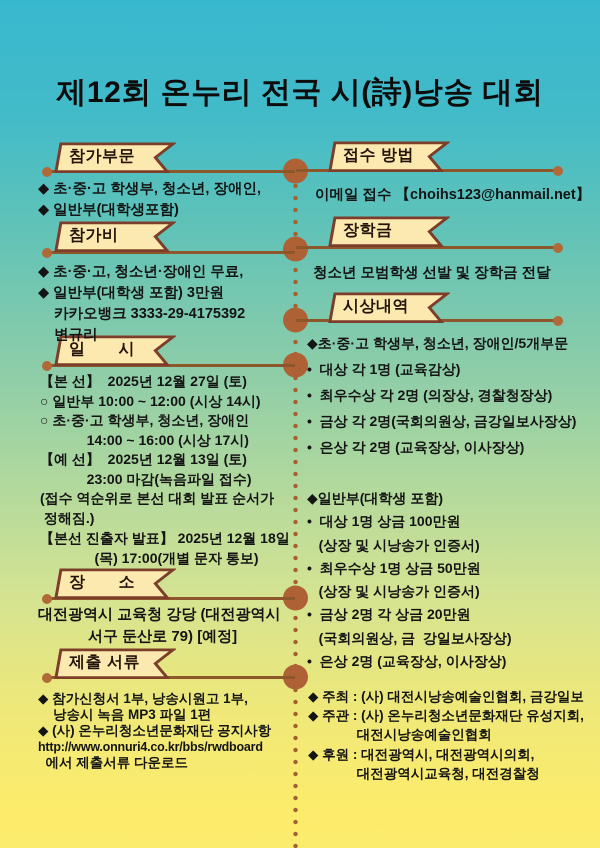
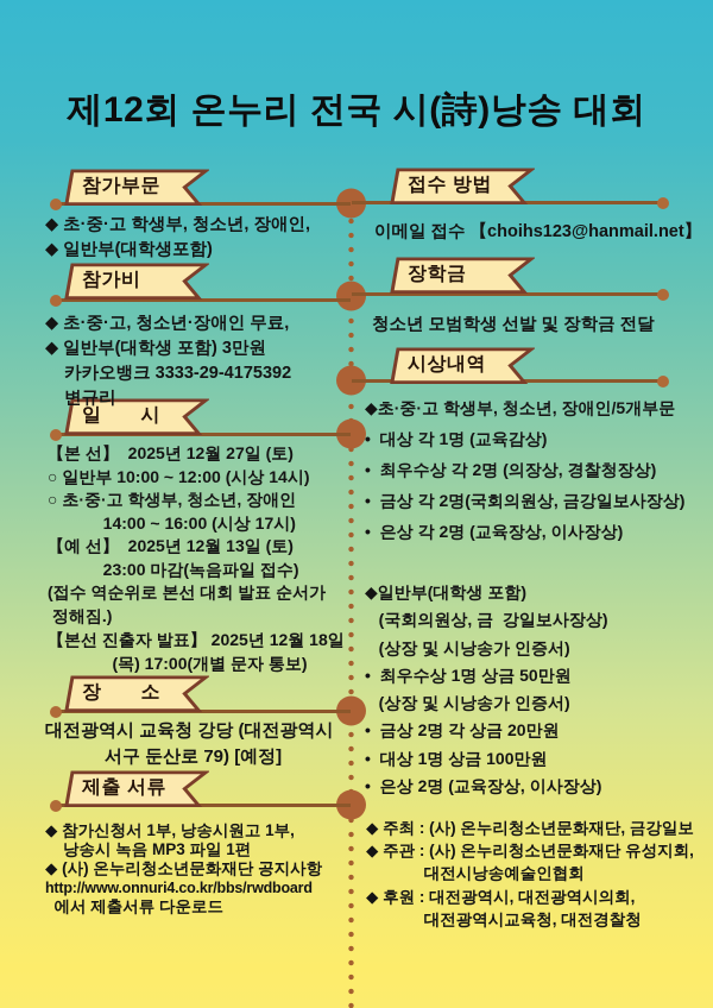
  제12회 온누리 전국 시(詩)낭송 대회
  참가부문
  참가비
  일 시
  장 소
  제출 서류
  접수 방법
  장학금
  시상내역
  ◆ 초·중·고 학생부, 청소년, 장애인,
  ◆ 일반부(대학생포함)
  ◆ 초·중·고, 청소년·장애인 무료,
  ◆ 일반부(대학생 포함) 3만원
  카카오뱅크 3333-29-4175392
  변규리
  【본 선】 2025년 12월 27일 (토)
  ○ 일반부 10:00 ~ 12:00 (시상 14시)
  ○ 초·중·고 학생부, 청소년, 장애인
  14:00 ~ 16:00 (시상 17시)
  【예 선】 2025년 12월 13일 (토)
  23:00 마감(녹음파일 접수)
  (접수 역순위로 본선 대회 발표 순서가
  정해짐.)
  【본선 진출자 발표】 2025년 12월 18일
  (목) 17:00(개별 문자 통보)
  대전광역시 교육청 강당 (대전광역시
  서구 둔산로 79) [예정]
  ◆ 참가신청서 1부, 낭송시원고 1부,
  낭송시 녹음 MP3 파일 1편
  ◆ (사) 온누리청소년문화재단 공지사항
  http://www.onnuri4.co.kr/bbs/rwdboard
  에서 제출서류 다운로드
  이메일 접수 【choihs123@hanmail.net】
  청소년 모범학생 선발 및 장학금 전달
  ◆초·중·고 학생부, 청소년, 장애인/5개부문
  • 대상 각 1명 (교육감상)
  • 최우수상 각 2명 (의장상, 경찰청장상)
  • 금상 각 2명(국회의원상, 금강일보사장상)
  • 은상 각 2명 (교육장상, 이사장상)
  ◆일반부(대학생 포함)
- • 대상 1명 상금 100만원
+ (국회의원상, 금 강일보사장상)
  (상장 및 시낭송가 인증서)
  • 최우수상 1명 상금 50만원
  (상장 및 시낭송가 인증서)
  • 금상 2명 각 상금 20만원
- (국회의원상, 금 강일보사장상)
+ • 대상 1명 상금 100만원
  • 은상 2명 (교육장상, 이사장상)
- ◆ 주최 : (사) 대전시낭송예술인협회, 금강일보
+ ◆ 주최 : (사) 온누리청소년문화재단, 금강일보
  ◆ 주관 : (사) 온누리청소년문화재단 유성지회,
  대전시낭송예술인협회
  ◆ 후원 : 대전광역시, 대전광역시의회,
  대전광역시교육청, 대전경찰청
